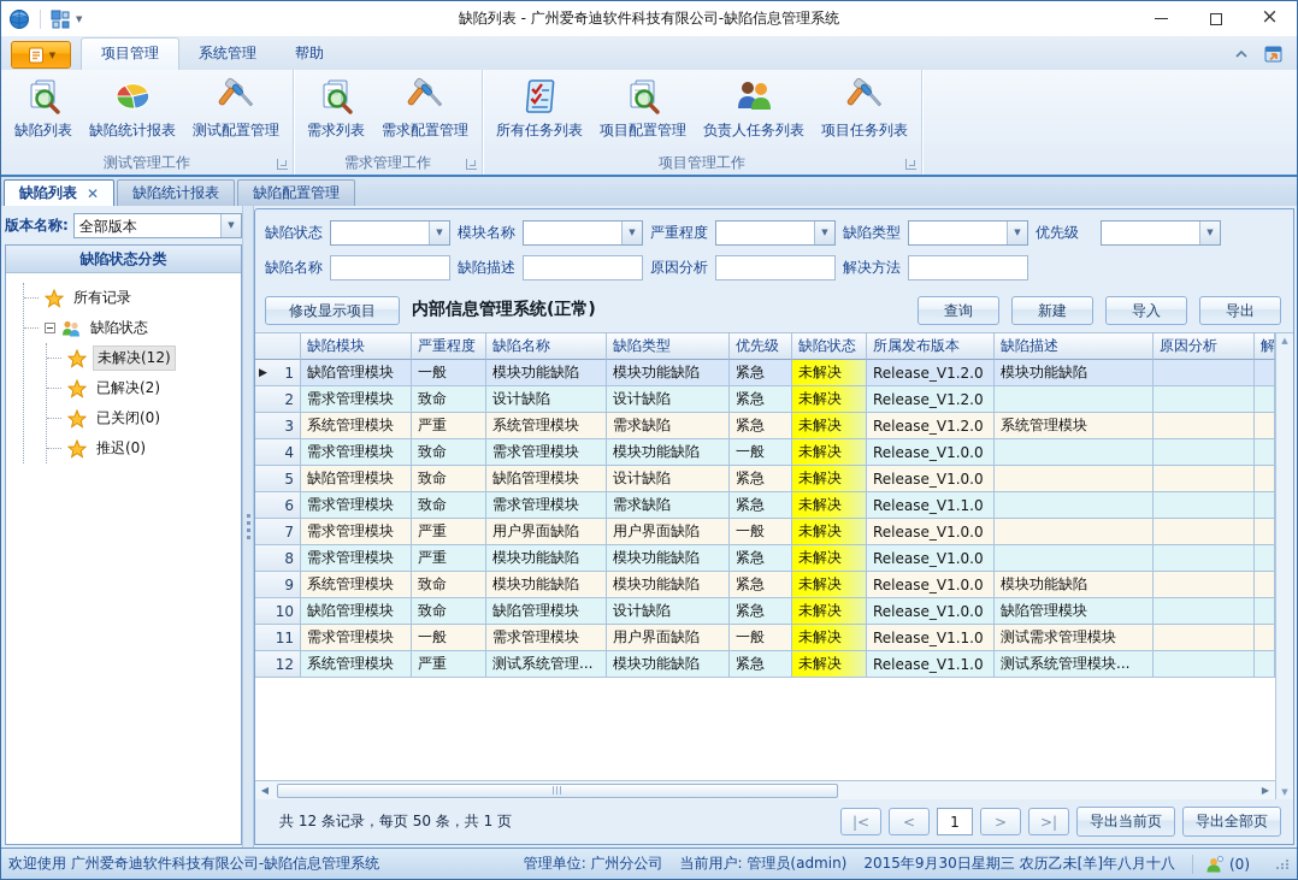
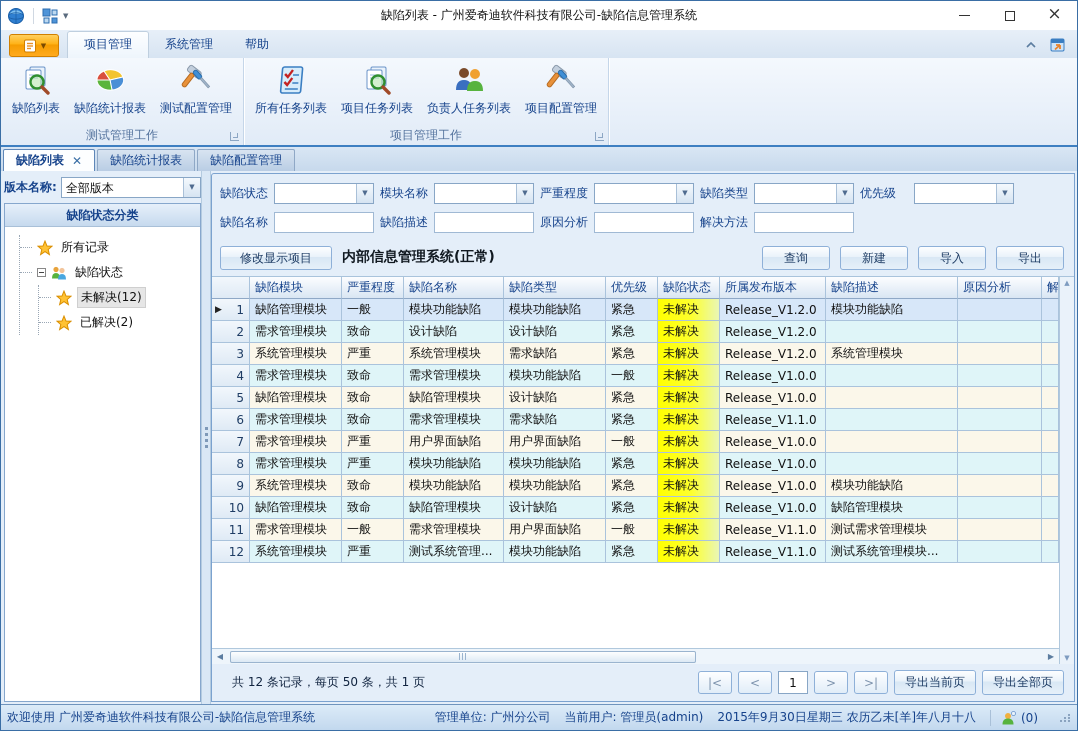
  ▼
  缺陷列表 - 广州爱奇迪软件科技有限公司-缺陷信息管理系统
  ×
  ▼
  项目管理
  系统管理
  帮助
  缺陷列表
  缺陷统计报表
  测试配置管理
  测试管理工作
- 需求列表
- 需求配置管理
- 需求管理工作
  所有任务列表
- 项目配置管理
+ 项目任务列表
  负责人任务列表
- 项目任务列表
+ 项目配置管理
  项目管理工作
  缺陷列表
  ✕
  缺陷统计报表
  缺陷配置管理
  版本名称:
  全部版本
  ▼
  缺陷状态分类
  所有记录
  缺陷状态
  未解决(12)
  已解决(2)
- 已关闭(0)
- 推迟(0)
  缺陷状态
  ▼
  模块名称
  ▼
  严重程度
  ▼
  缺陷类型
  ▼
  优先级
  ▼
  缺陷名称
  缺陷描述
  原因分析
  解决方法
  修改显示项目
  内部信息管理系统(正常)
  查询
  新建
  导入
  导出
  缺陷模块
  严重程度
  缺陷名称
  缺陷类型
  优先级
  缺陷状态
  所属发布版本
  缺陷描述
  原因分析
  ▶
  1
  缺陷管理模块
  一般
  模块功能缺陷
  模块功能缺陷
  紧急
  未解决
  Release_V1.2.0
  模块功能缺陷
  2
  需求管理模块
  致命
  设计缺陷
  设计缺陷
  紧急
  未解决
  Release_V1.2.0
  3
  系统管理模块
  严重
  系统管理模块
  需求缺陷
  紧急
  未解决
  Release_V1.2.0
  系统管理模块
  4
  需求管理模块
  致命
  需求管理模块
  模块功能缺陷
  一般
  未解决
  Release_V1.0.0
  5
  缺陷管理模块
  致命
  缺陷管理模块
  设计缺陷
  紧急
  未解决
  Release_V1.0.0
  6
  需求管理模块
  致命
  需求管理模块
  需求缺陷
  紧急
  未解决
  Release_V1.1.0
  7
  需求管理模块
  严重
  用户界面缺陷
  用户界面缺陷
  一般
  未解决
  Release_V1.0.0
  8
  需求管理模块
  严重
  模块功能缺陷
  模块功能缺陷
  紧急
  未解决
  Release_V1.0.0
  9
  系统管理模块
  致命
  模块功能缺陷
  模块功能缺陷
  紧急
  未解决
  Release_V1.0.0
  模块功能缺陷
  10
  缺陷管理模块
  致命
  缺陷管理模块
  设计缺陷
  紧急
  未解决
  Release_V1.0.0
  缺陷管理模块
  11
  需求管理模块
  一般
  需求管理模块
  用户界面缺陷
  一般
  未解决
  Release_V1.1.0
  测试需求管理模块
  12
  系统管理模块
  严重
  测试系统管理...
  模块功能缺陷
  紧急
  未解决
  Release_V1.1.0
  测试系统管理模块...
  ◀
  ▶
  ▲
  ▼
  共 12 条记录，每页 50 条，共 1 页
  |<
  <
  1
  >
  >|
  导出当前页
  导出全部页
  欢迎使用 广州爱奇迪软件科技有限公司-缺陷信息管理系统
  管理单位: 广州分公司
  当前用户: 管理员(admin)
  2015年9月30日星期三 农历乙未[羊]年八月十八
  (0)
